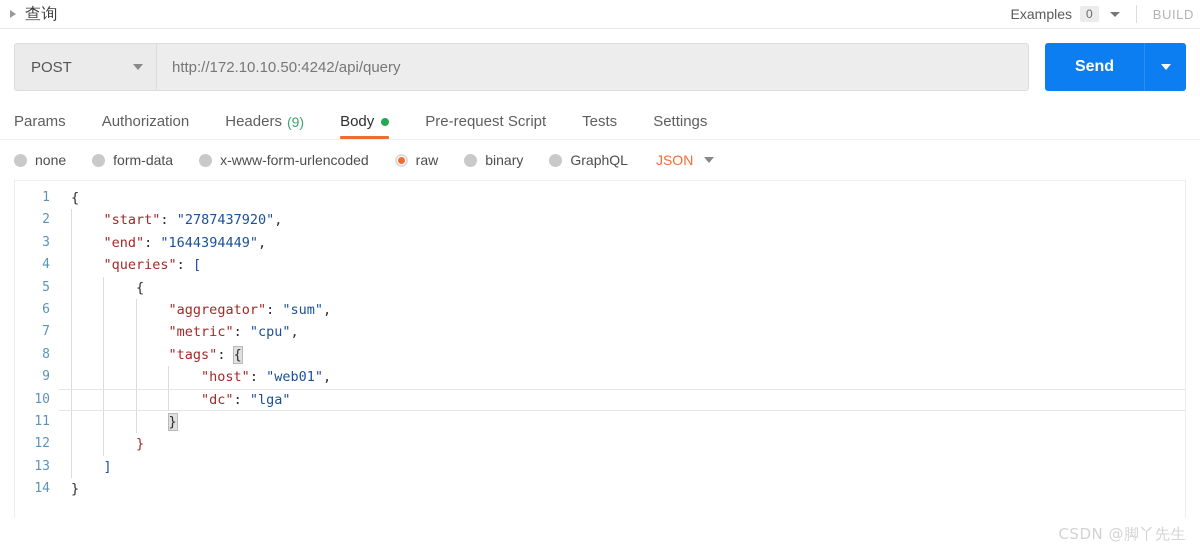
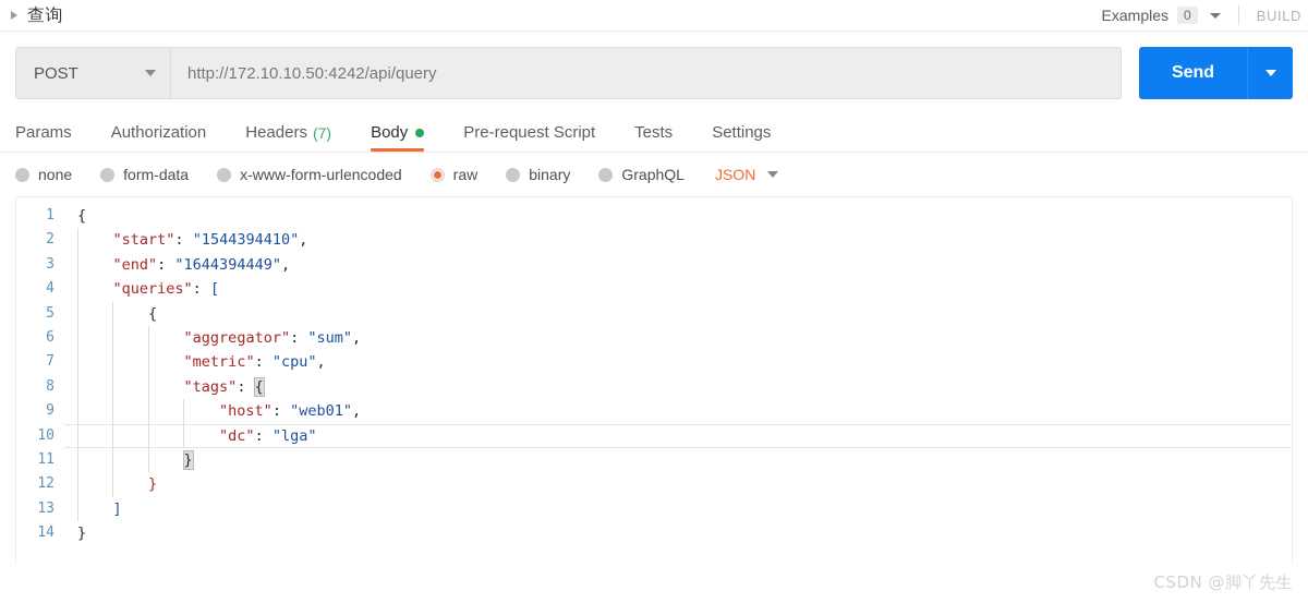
  查询
  Examples
  0
  BUILD
  POST
  http://172.10.10.50:4242/api/query
  Send
  Params
  Authorization
  Headers
- (9)
+ (7)
  Body
  Pre-request Script
  Tests
  Settings
  none
  form-data
  x-www-form-urlencoded
  raw
  binary
  GraphQL
  JSON
  1
  2
  3
  4
  5
  6
  7
  8
  9
  10
  11
  12
  13
  14
  {
- "start": "2787437920",
+ "start": "1544394410",
  "end": "1644394449",
  "queries": [
  {
  "aggregator": "sum",
  "metric": "cpu",
  "tags": {
  "host": "web01",
  "dc": "lga"
  }
  }
  ]
  }
  CSDN @脚丫先生
